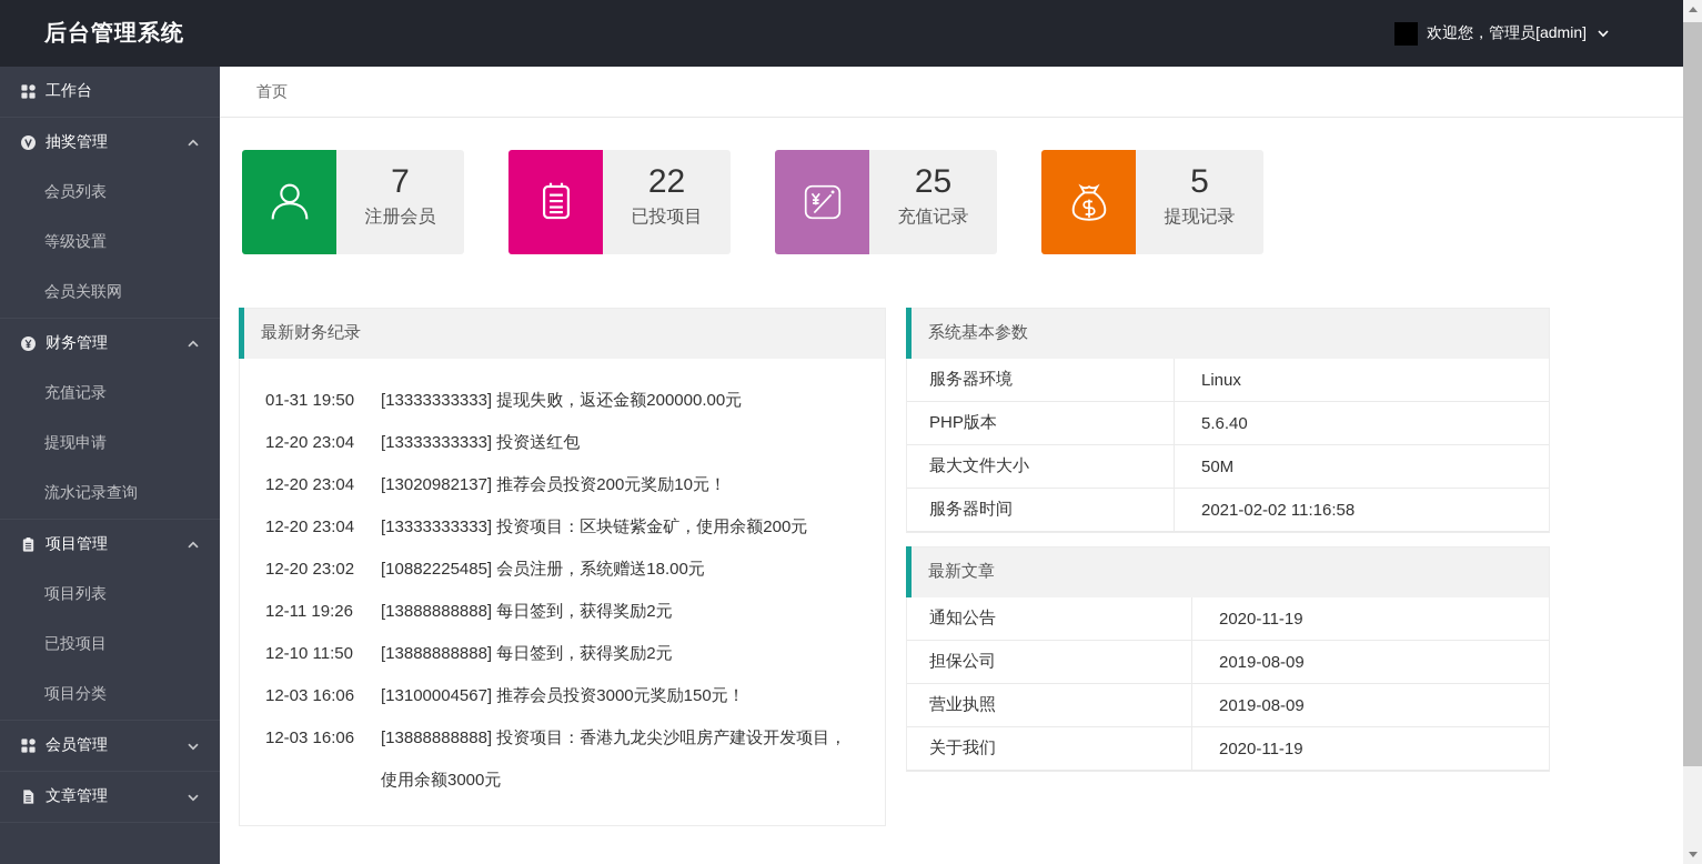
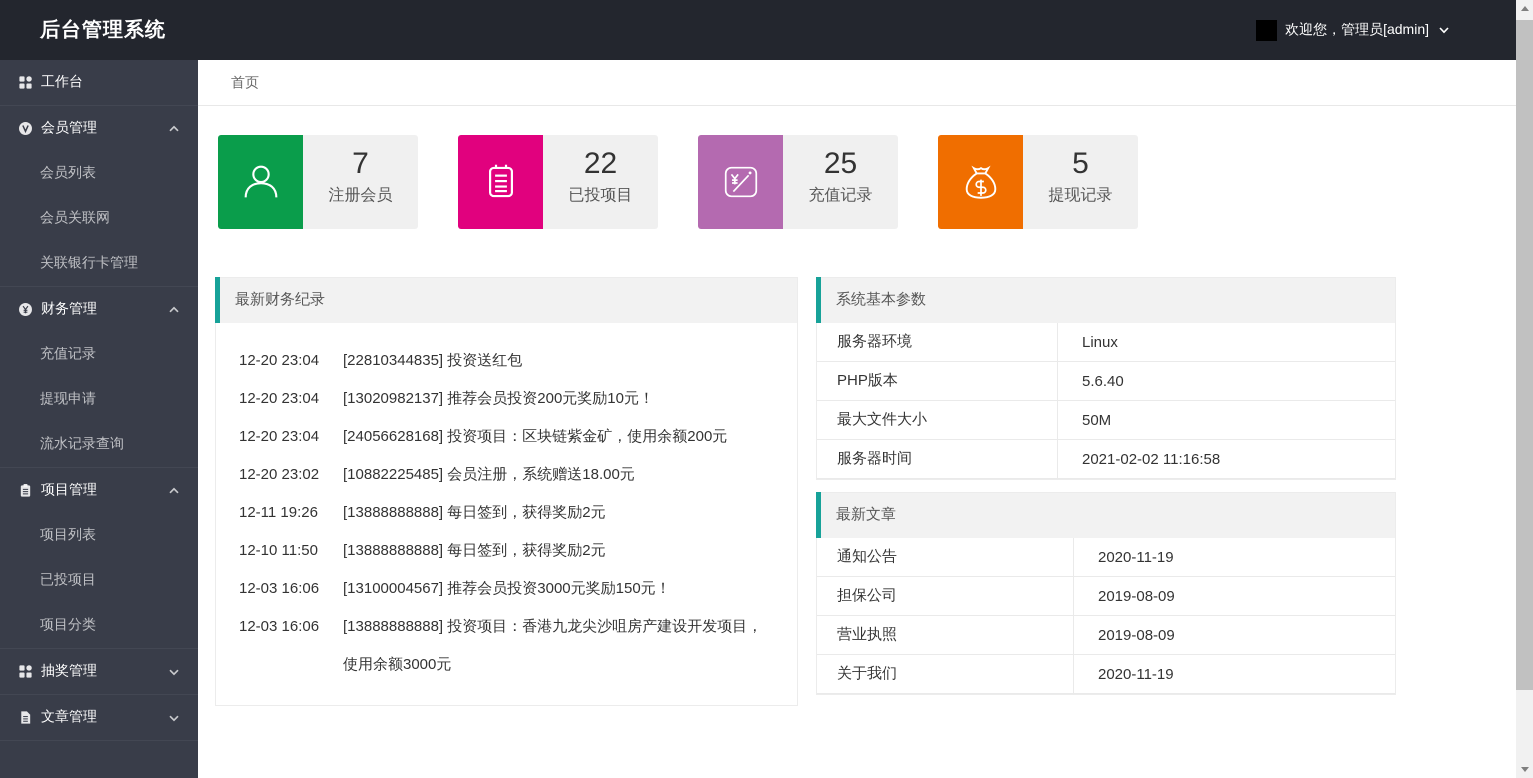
  后台管理系统
  欢迎您，管理员[admin]
  工作台
- 抽奖管理
+ 会员管理
  会员列表
- 等级设置
  会员关联网
+ 关联银行卡管理
  财务管理
  充值记录
  提现申请
  流水记录查询
  项目管理
  项目列表
  已投项目
  项目分类
- 会员管理
+ 抽奖管理
  文章管理
  首页
  7
  注册会员
  22
  已投项目
  25
  充值记录
  5
  提现记录
  最新财务纪录
- 01-31 19:50
- [13333333333] 提现失败，返还金额200000.00元
  12-20 23:04
- [13333333333] 投资送红包
+ [22810344835] 投资送红包
  12-20 23:04
  [13020982137] 推荐会员投资200元奖励10元！
  12-20 23:04
- [13333333333] 投资项目：区块链紫金矿，使用余额200元
+ [24056628168] 投资项目：区块链紫金矿，使用余额200元
  12-20 23:02
  [10882225485] 会员注册，系统赠送18.00元
  12-11 19:26
  [13888888888] 每日签到，获得奖励2元
  12-10 11:50
  [13888888888] 每日签到，获得奖励2元
  12-03 16:06
  [13100004567] 推荐会员投资3000元奖励150元！
  12-03 16:06
  [13888888888] 投资项目：香港九龙尖沙咀房产建设开发项目，使用余额3000元
  系统基本参数
  服务器环境
  Linux
  PHP版本
  5.6.40
  最大文件大小
  50M
  服务器时间
  2021-02-02 11:16:58
  最新文章
  通知公告
  2020-11-19
  担保公司
  2019-08-09
  营业执照
  2019-08-09
  关于我们
  2020-11-19
